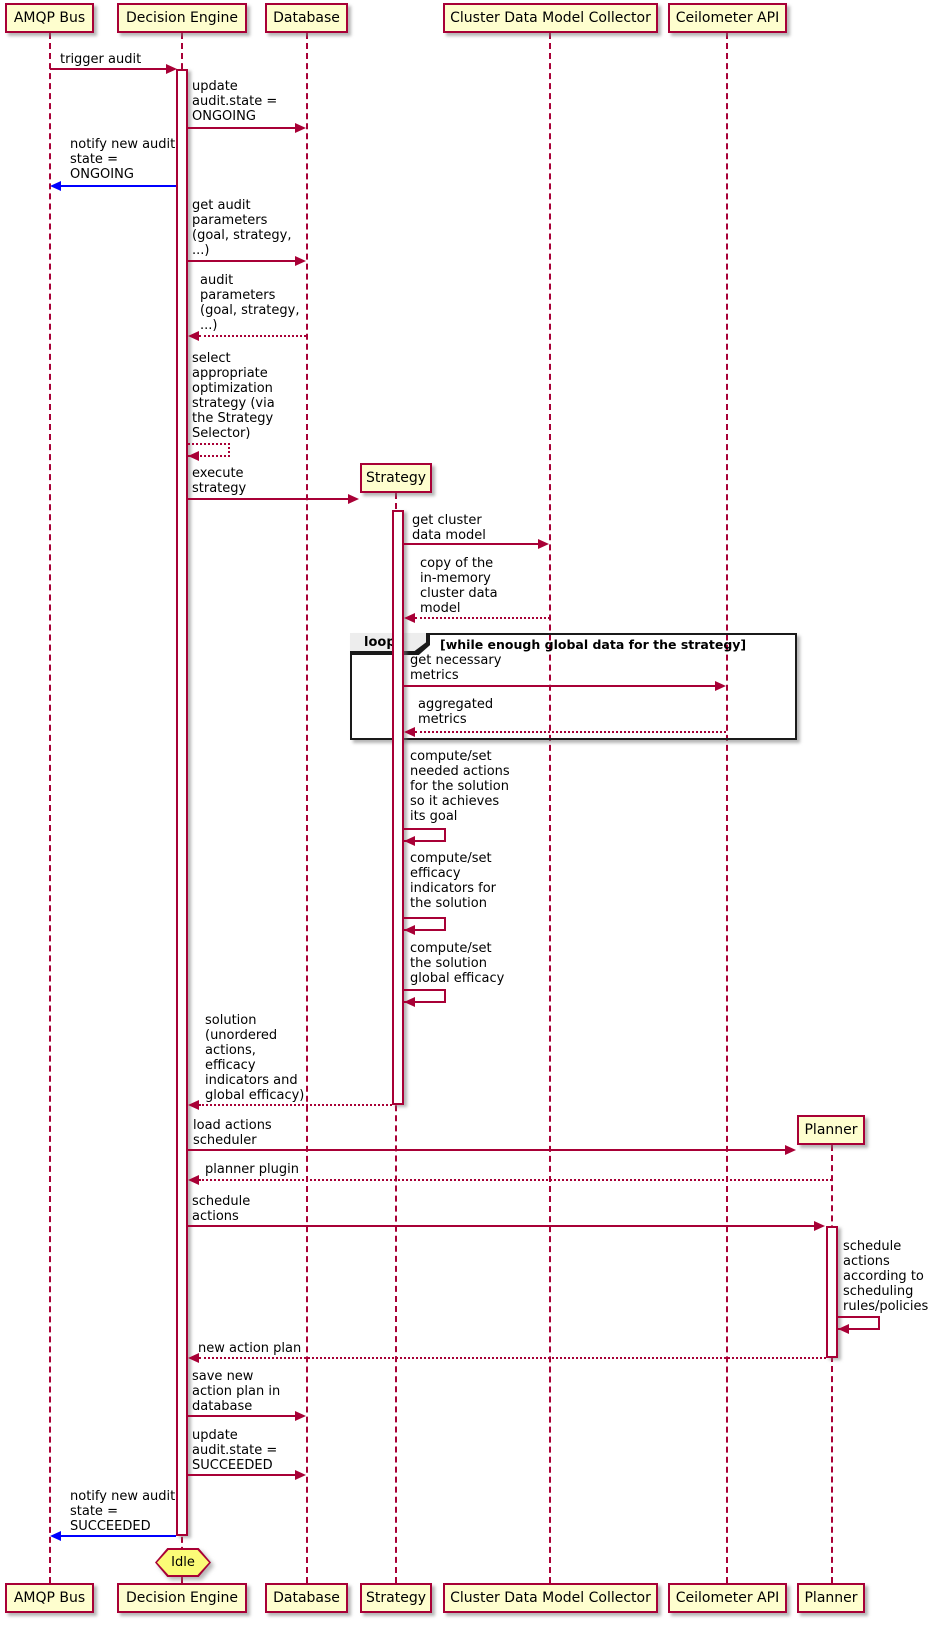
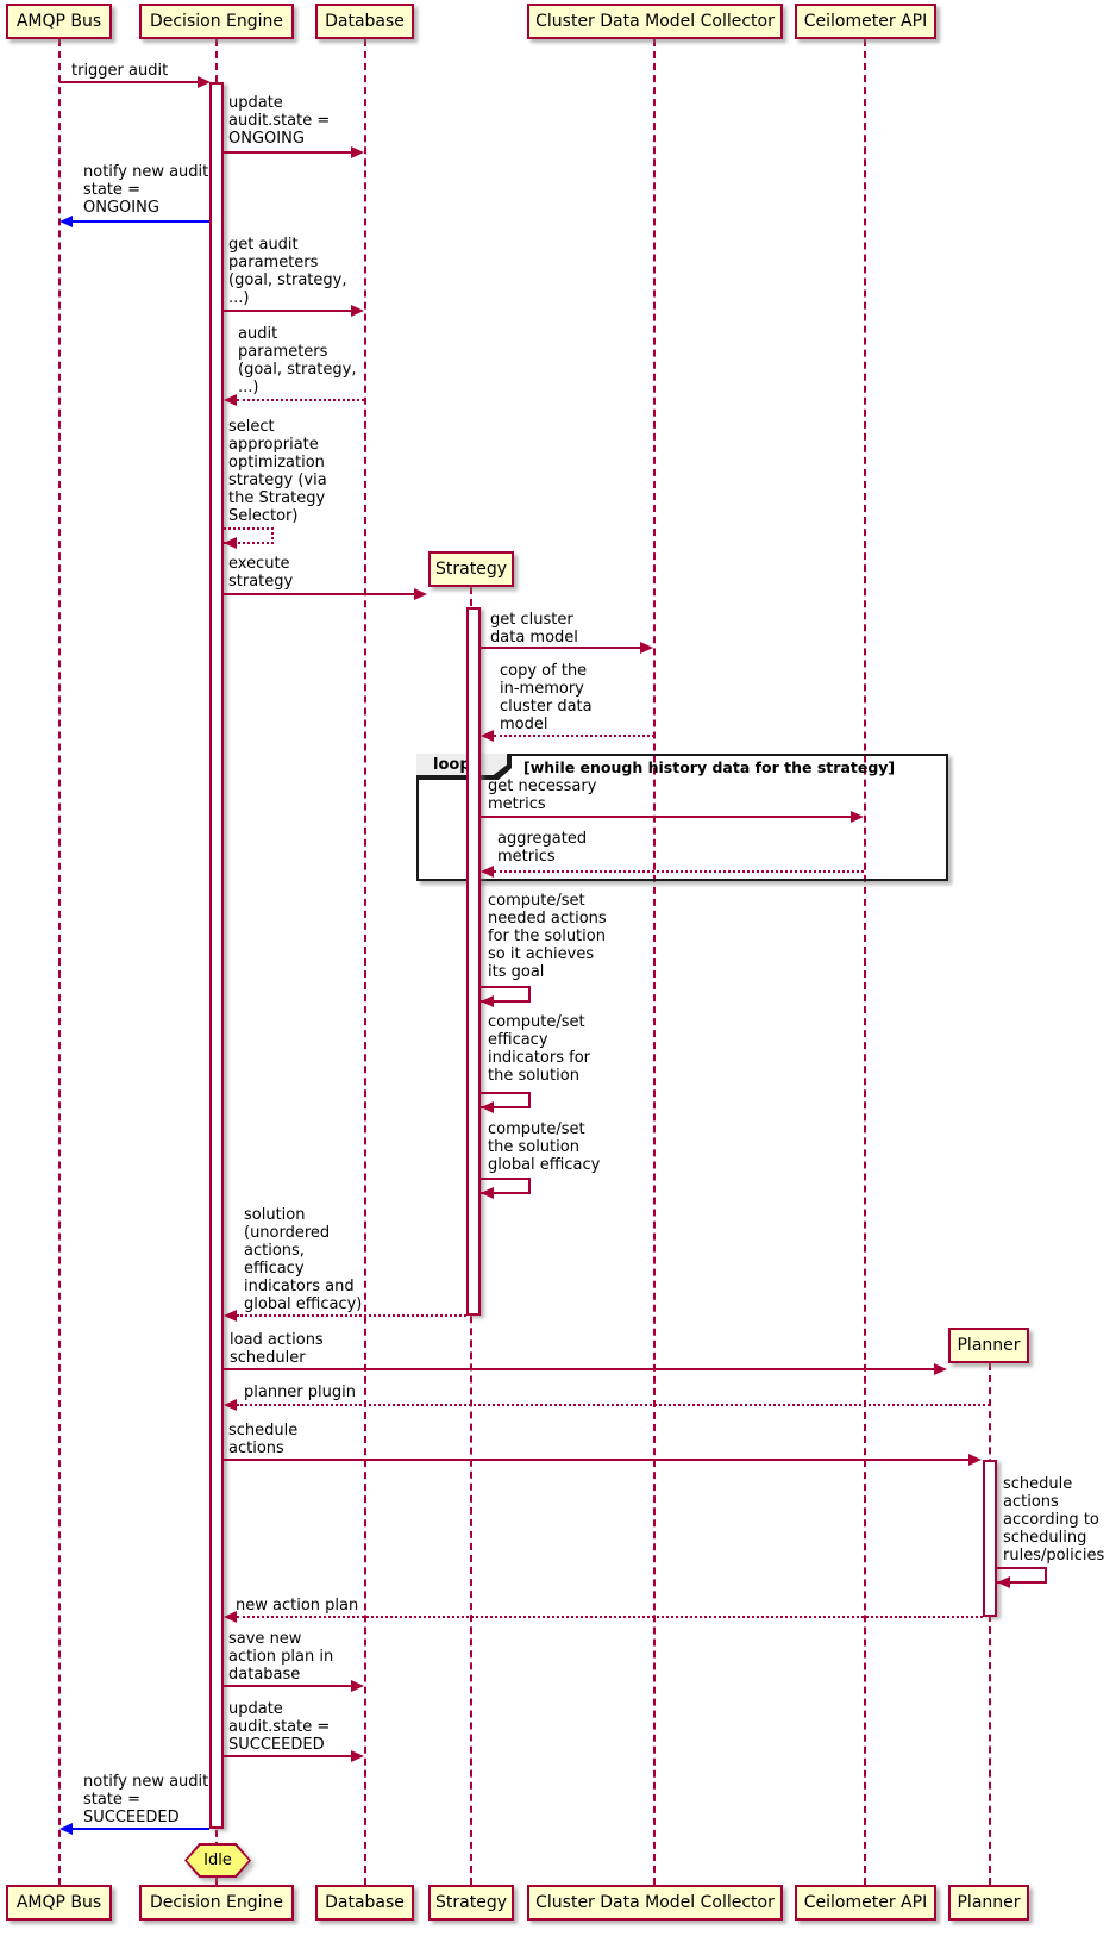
  loop
- [while enough global data for the strategy]
+ [while enough history data for the strategy]
  AMQP Bus
  Decision Engine
  Database
  Cluster Data Model Collector
  Ceilometer API
  Strategy
  Planner
  trigger audit
  update
  audit.state =
  ONGOING
  notify new audit
  state =
  ONGOING
  get audit
  parameters
  (goal, strategy,
  ...)
  audit
  parameters
  (goal, strategy,
  ...)
  select
  appropriate
  optimization
  strategy (via
  the Strategy
  Selector)
  execute
  strategy
  get cluster
  data model
  copy of the
  in-memory
  cluster data
  model
  get necessary
  metrics
  aggregated
  metrics
  compute/set
  needed actions
  for the solution
  so it achieves
  its goal
  compute/set
  efficacy
  indicators for
  the solution
  compute/set
  the solution
  global efficacy
  solution
  (unordered
  actions,
  efficacy
  indicators and
  global efficacy)
  load actions
  scheduler
  planner plugin
  schedule
  actions
  schedule
  actions
  according to
  scheduling
  rules/policies
  new action plan
  save new
  action plan in
  database
  update
  audit.state =
  SUCCEEDED
  notify new audit
  state =
  SUCCEEDED
  Idle
  AMQP Bus
  Decision Engine
  Database
  Strategy
  Cluster Data Model Collector
  Ceilometer API
  Planner
